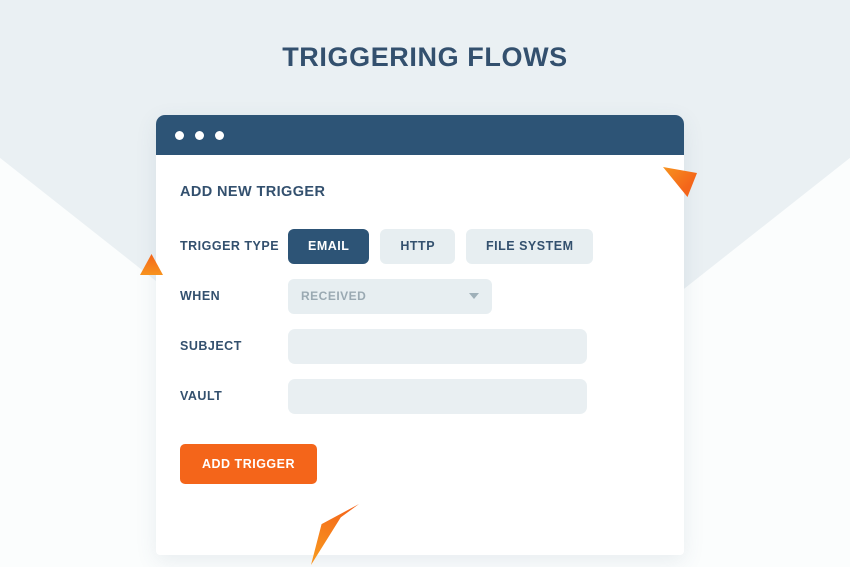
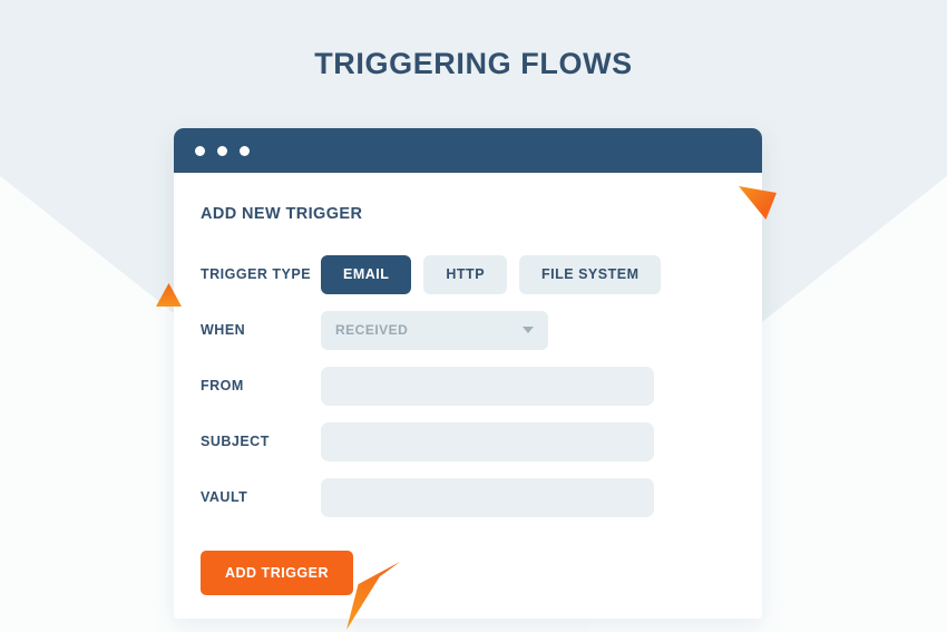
  TRIGGERING FLOWS
  ADD NEW TRIGGER
  TRIGGER TYPE
  EMAIL
  HTTP
  FILE SYSTEM
  WHEN
  RECEIVED
+ FROM
  SUBJECT
  VAULT
  ADD TRIGGER
